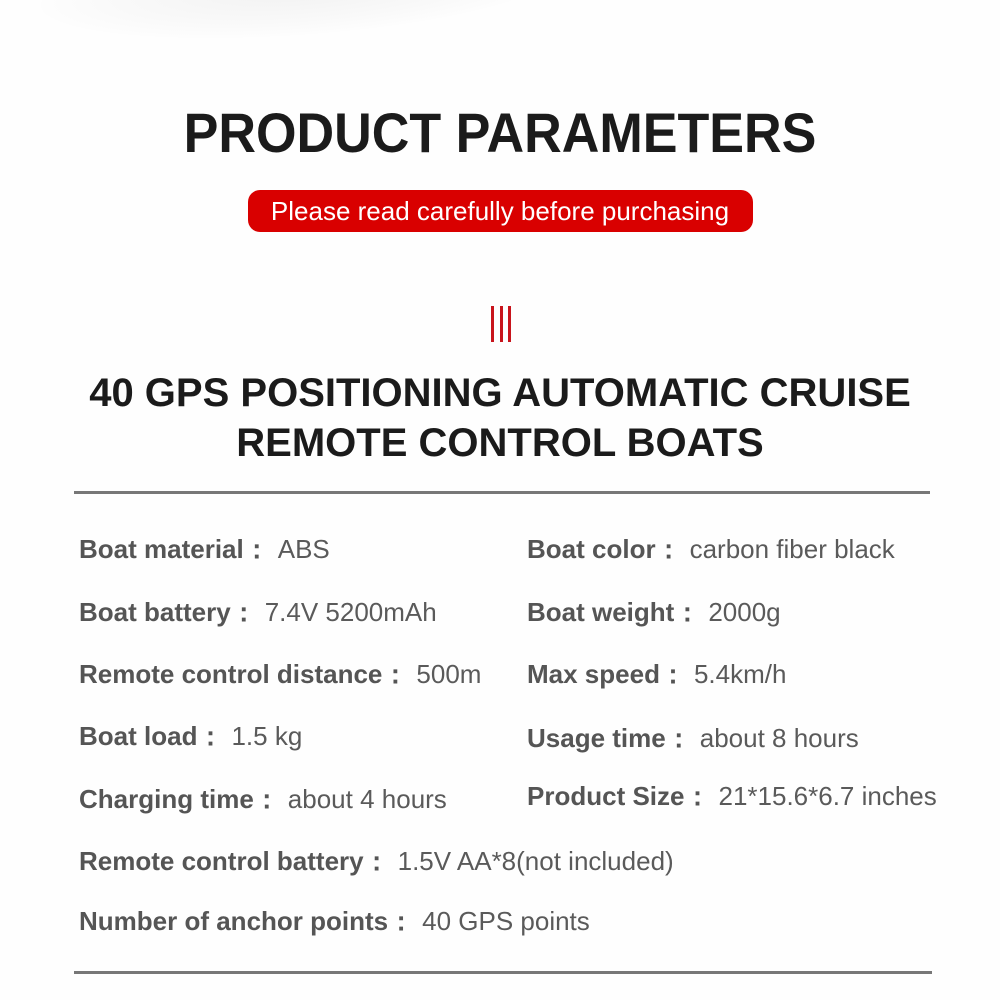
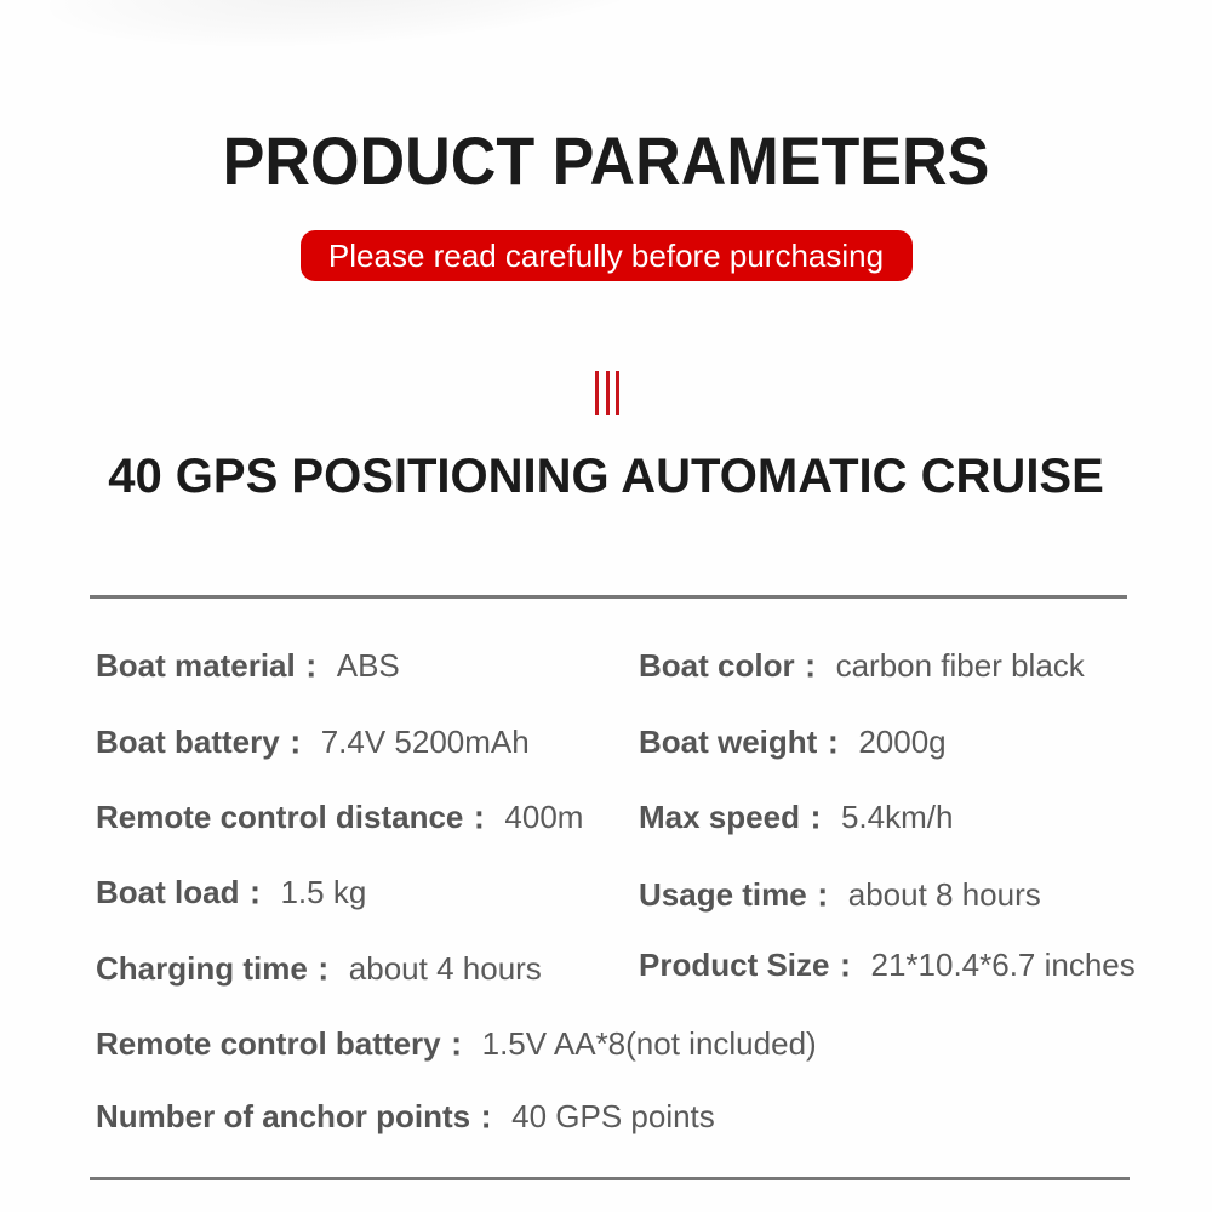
  PRODUCT PARAMETERS
  Please read carefully before purchasing
  40 GPS POSITIONING AUTOMATIC CRUISE
- REMOTE CONTROL BOATS
  Boat material： ABS
  Boat battery： 7.4V 5200mAh
- Remote control distance： 500m
+ Remote control distance： 400m
  Boat load： 1.5 kg
  Charging time： about 4 hours
  Boat color： carbon fiber black
  Boat weight： 2000g
  Max speed： 5.4km/h
  Usage time： about 8 hours
- Product Size： 21*15.6*6.7 inches
+ Product Size： 21*10.4*6.7 inches
  Remote control battery： 1.5V AA*8(not included)
  Number of anchor points： 40 GPS points
